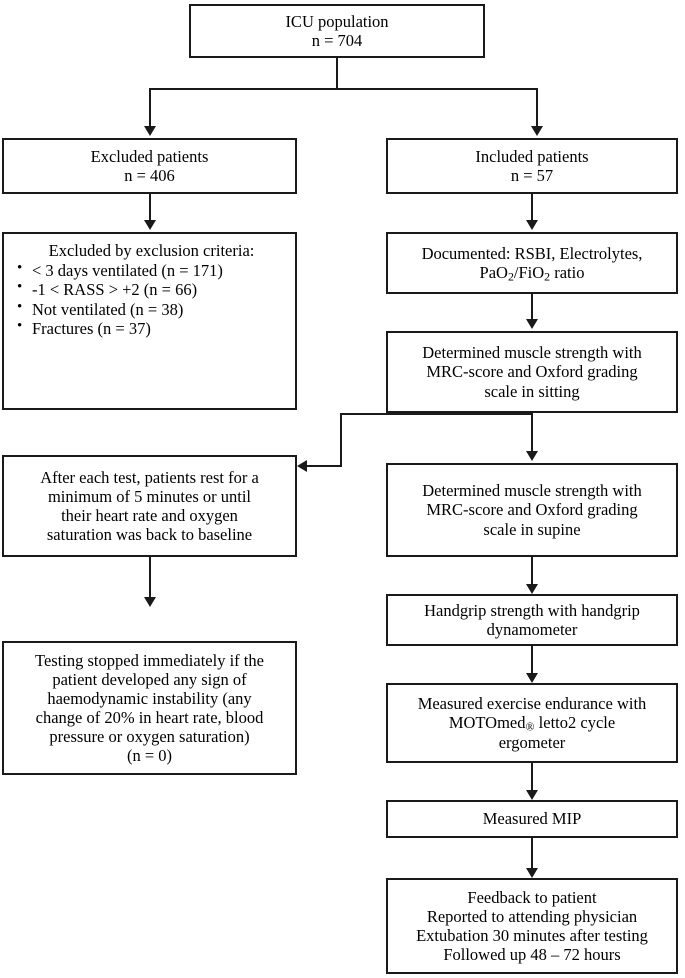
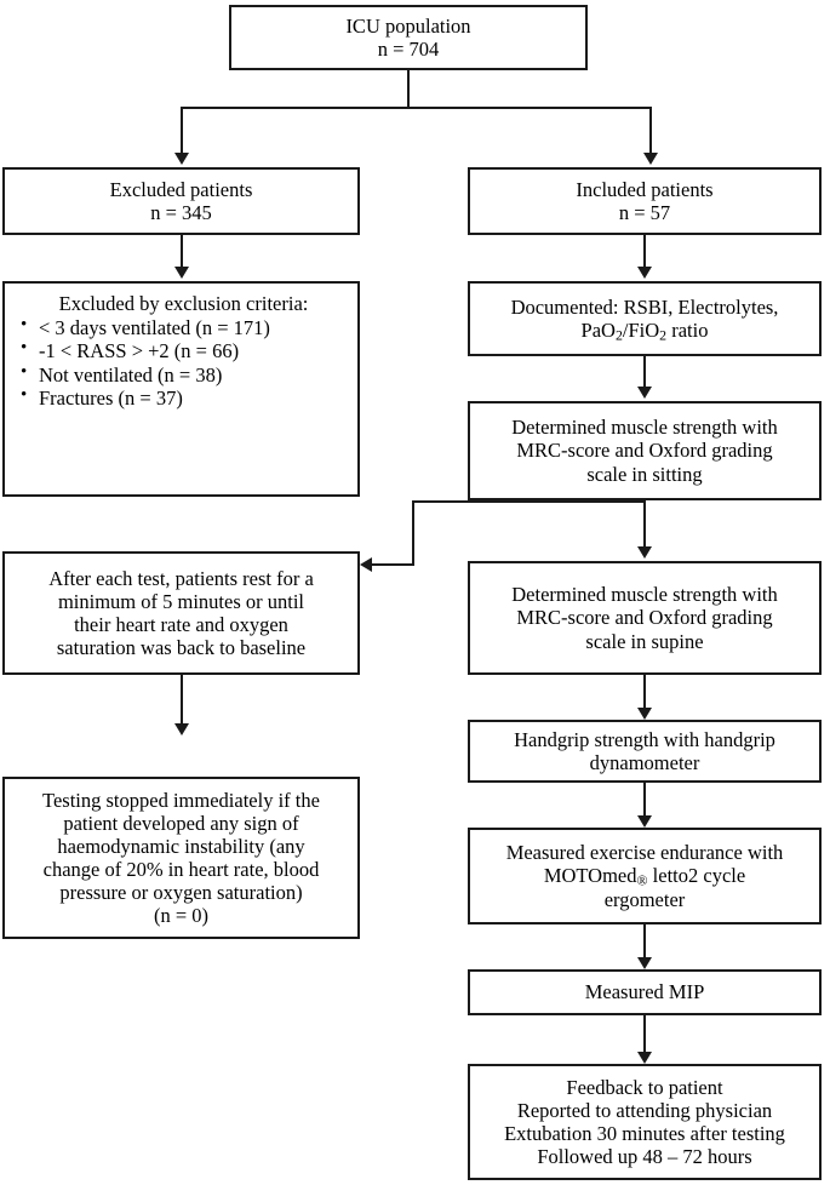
  ICU population
  n = 704
  Excluded patients
- n = 406
+ n = 345
  Excluded by exclusion criteria:
  < 3 days ventilated (n = 171)
  -1 < RASS > +2 (n = 66)
  Not ventilated (n = 38)
  Fractures (n = 37)
  After each test, patients rest for a
  minimum of 5 minutes or until
  their heart rate and oxygen
  saturation was back to baseline
  Testing stopped immediately if the
  patient developed any sign of
  haemodynamic instability (any
  change of 20% in heart rate, blood
  pressure or oxygen saturation)
  (n = 0)
  Included patients
  n = 57
  Documented: RSBI, Electrolytes,
  PaO2/FiO2 ratio
  Determined muscle strength with
  MRC-score and Oxford grading
  scale in sitting
  Determined muscle strength with
  MRC-score and Oxford grading
  scale in supine
  Handgrip strength with handgrip
  dynamometer
  Measured exercise endurance with
  MOTOmed® letto2 cycle
  ergometer
  Measured MIP
  Feedback to patient
  Reported to attending physician
  Extubation 30 minutes after testing
  Followed up 48 – 72 hours
